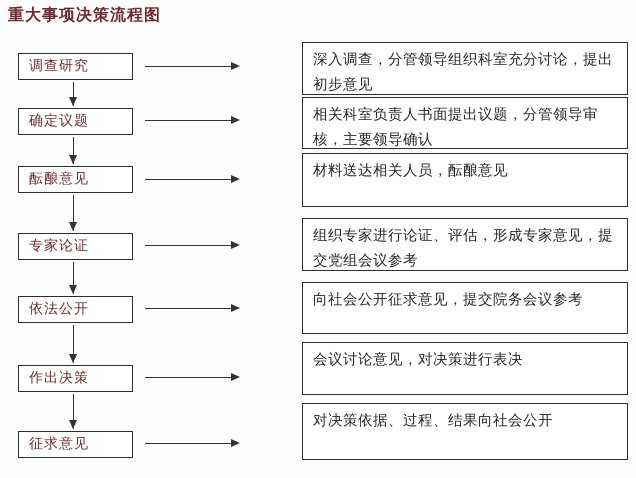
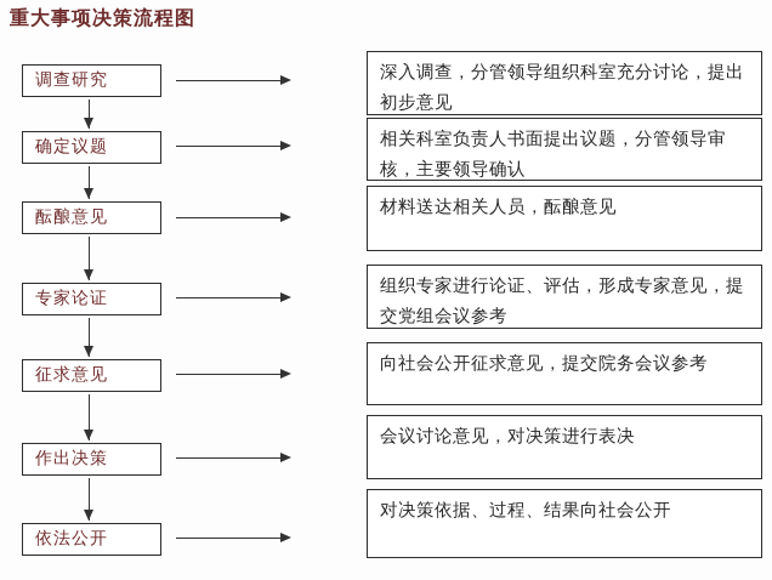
  重大事项决策流程图
  调查研究
  深入调查，分管领导组织科室充分讨论，提出初步意见
  确定议题
  相关科室负责人书面提出议题，分管领导审核，主要领导确认
  酝酿意见
  材料送达相关人员，酝酿意见
  专家论证
  组织专家进行论证、评估，形成专家意见，提交党组会议参考
- 依法公开
+ 征求意见
  向社会公开征求意见，提交院务会议参考
  作出决策
  会议讨论意见，对决策进行表决
- 征求意见
+ 依法公开
  对决策依据、过程、结果向社会公开
